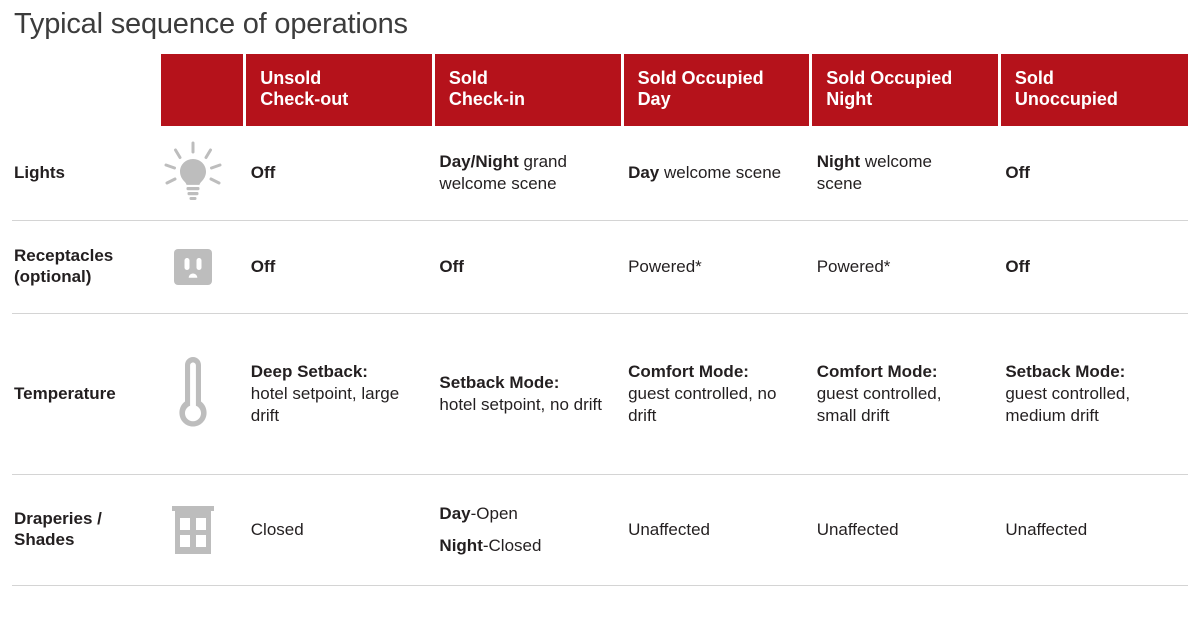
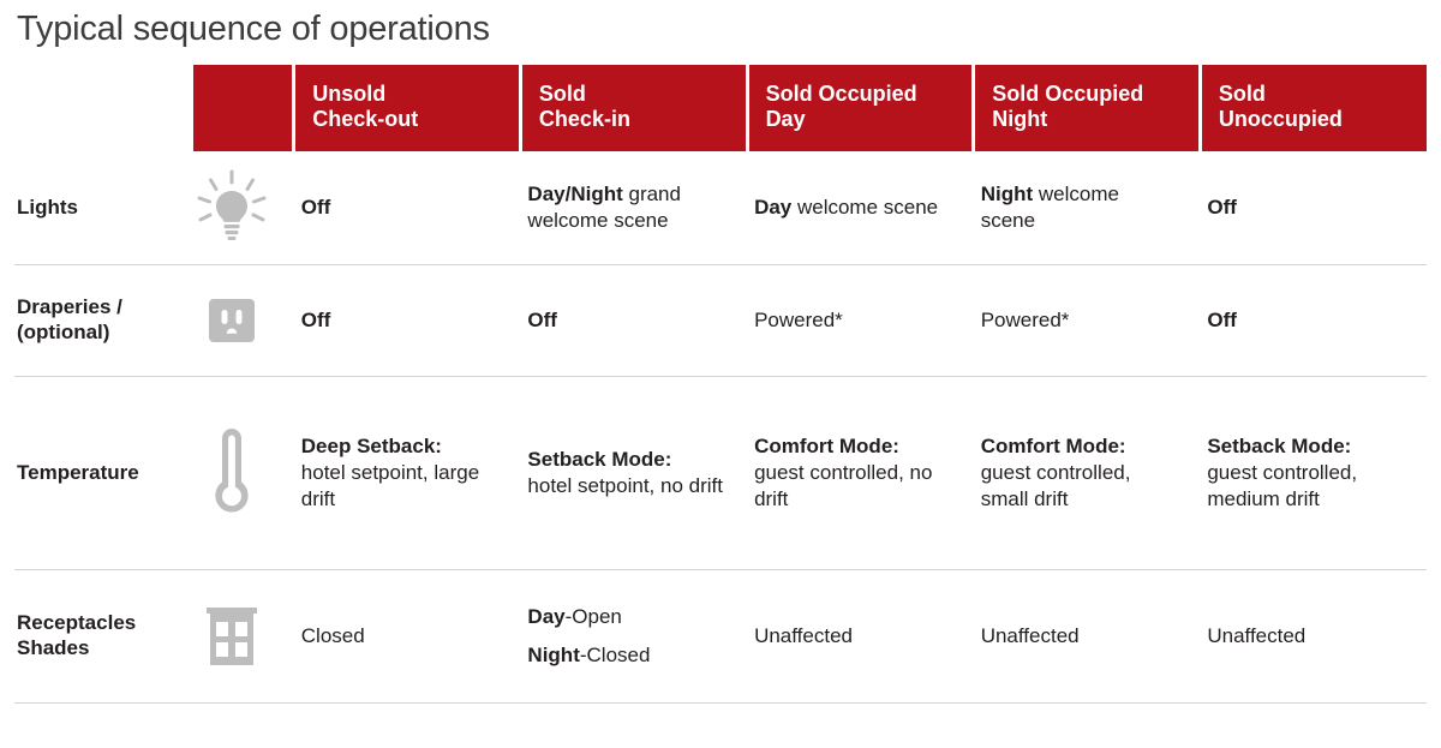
  Typical sequence of operations
  		Unsold Check-out	Sold Check-in	Sold Occupied Day	Sold Occupied Night	Sold Unoccupied
  Lights		Off	Day/Night grand welcome scene	Day welcome scene	Night welcome scene	Off
- Receptacles (optional)		Off	Off	Powered*	Powered*	Off
+ Draperies / (optional)		Off	Off	Powered*	Powered*	Off
  Temperature		Deep Setback:hotel setpoint, large drift	Setback Mode:hotel setpoint, no drift	Comfort Mode:guest controlled, no drift	Comfort Mode:guest controlled, small drift	Setback Mode:guest controlled, medium drift
- Draperies / Shades		Closed	Day-Open Night-Closed	Unaffected	Unaffected	Unaffected
+ Receptacles Shades		Closed	Day-Open Night-Closed	Unaffected	Unaffected	Unaffected
